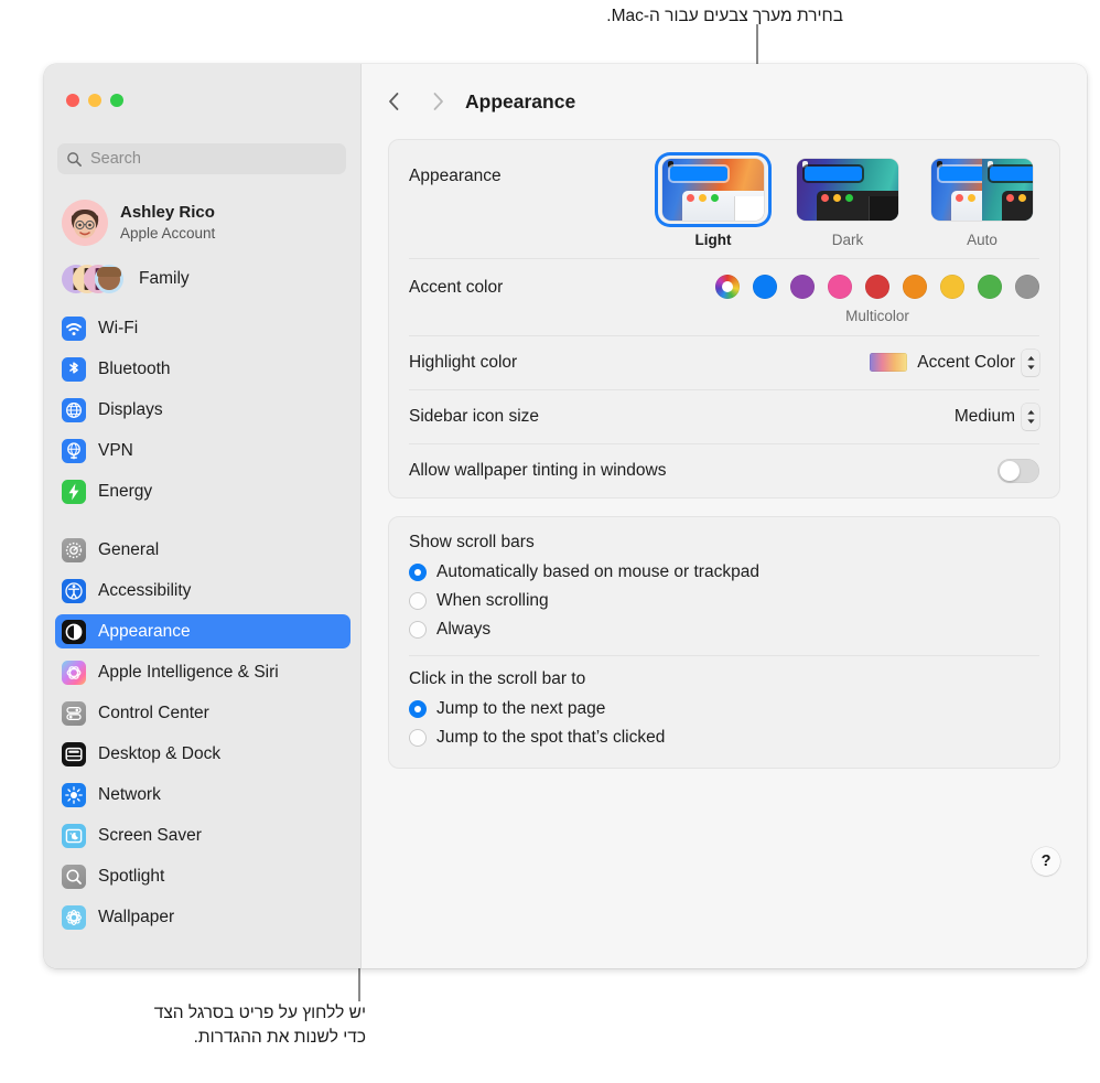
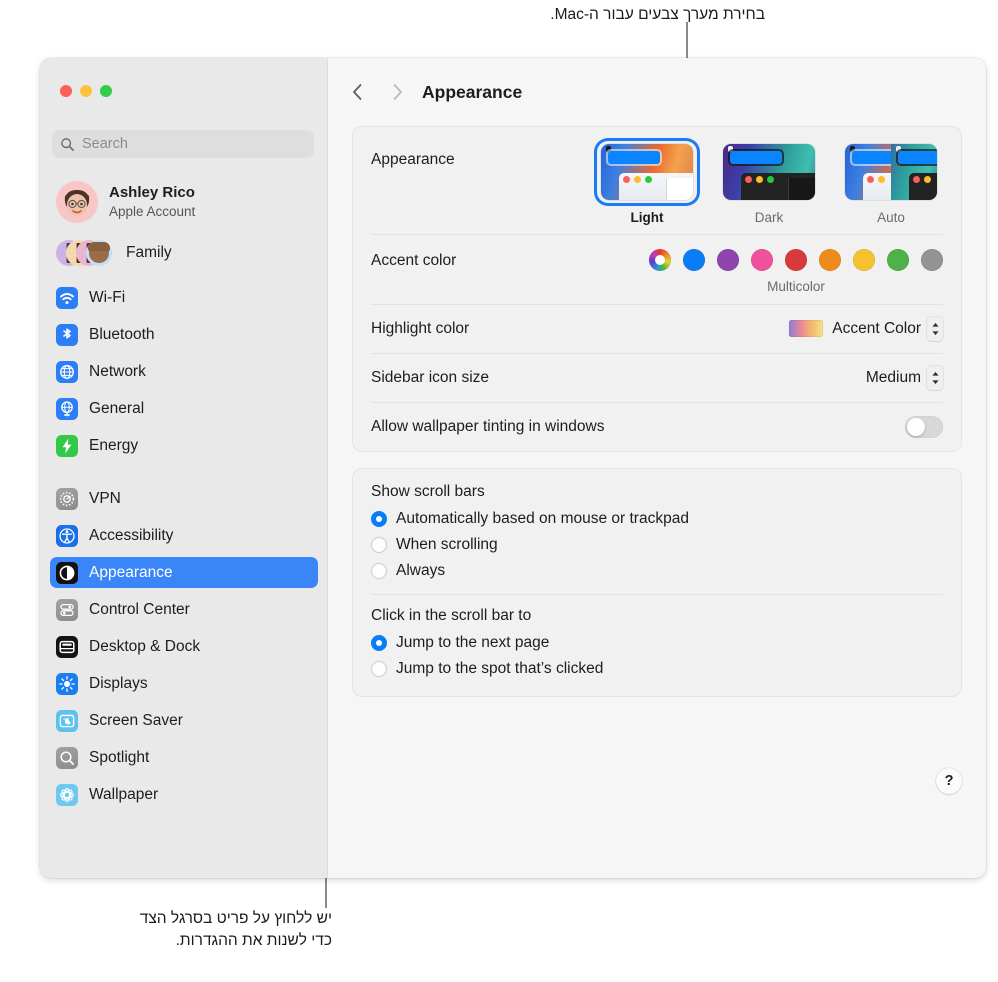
  בחירת מערך צבעים עבור ה-Mac.
  יש ללחוץ על פריט בסרגל הצד
  כדי לשנות את ההגדרות.
  Search
  Ashley Rico
  Apple Account
  Family
  Wi-Fi
  Bluetooth
- Displays
+ Network
- VPN
+ General
  Energy
- General
+ VPN
  Accessibility
  Appearance
- Apple Intelligence & Siri
  Control Center
  Desktop & Dock
- Network
+ Displays
  Screen Saver
  Spotlight
  Wallpaper
  Appearance
  Appearance
  Light
  Dark
  Auto
  Accent color
  Multicolor
  Highlight color
  Accent Color
  Sidebar icon size
  Medium
  Allow wallpaper tinting in windows
  Show scroll bars
  Automatically based on mouse or trackpad
  When scrolling
  Always
  Click in the scroll bar to
  Jump to the next page
  Jump to the spot that’s clicked
  ?
